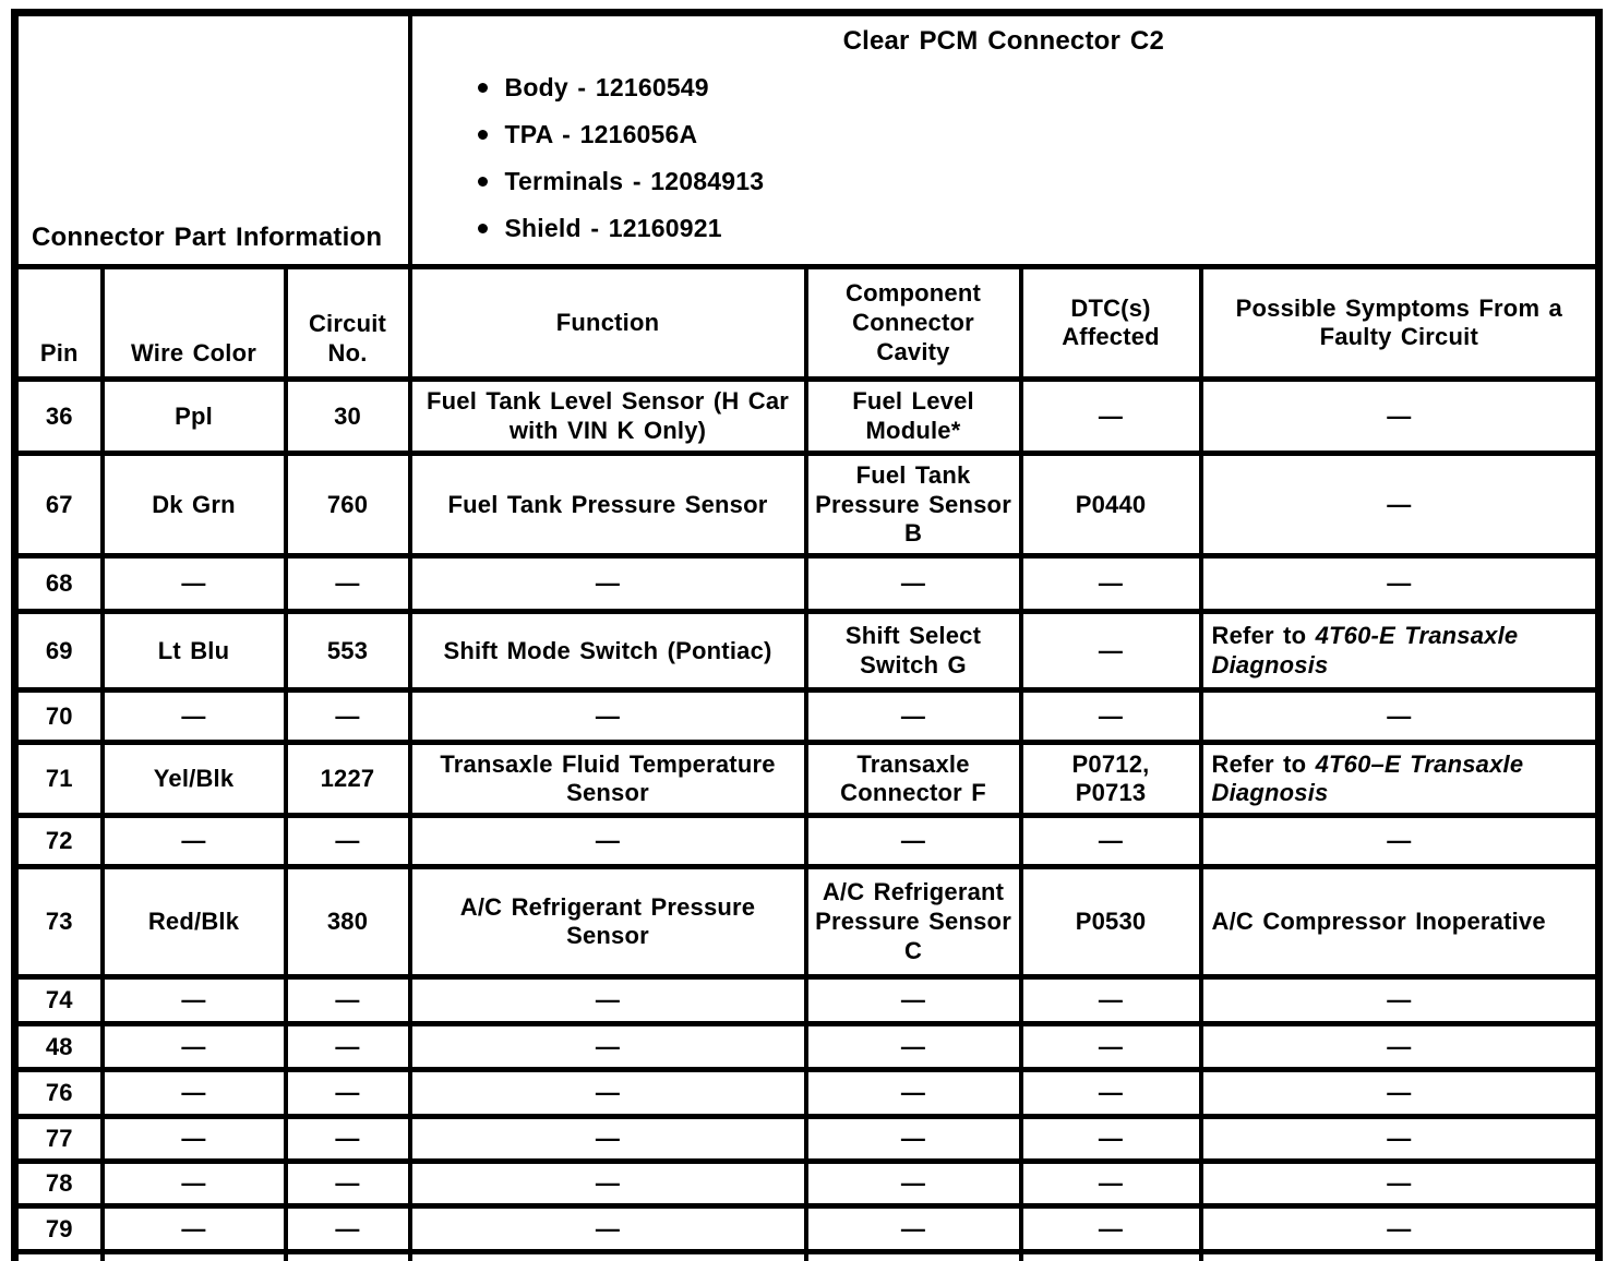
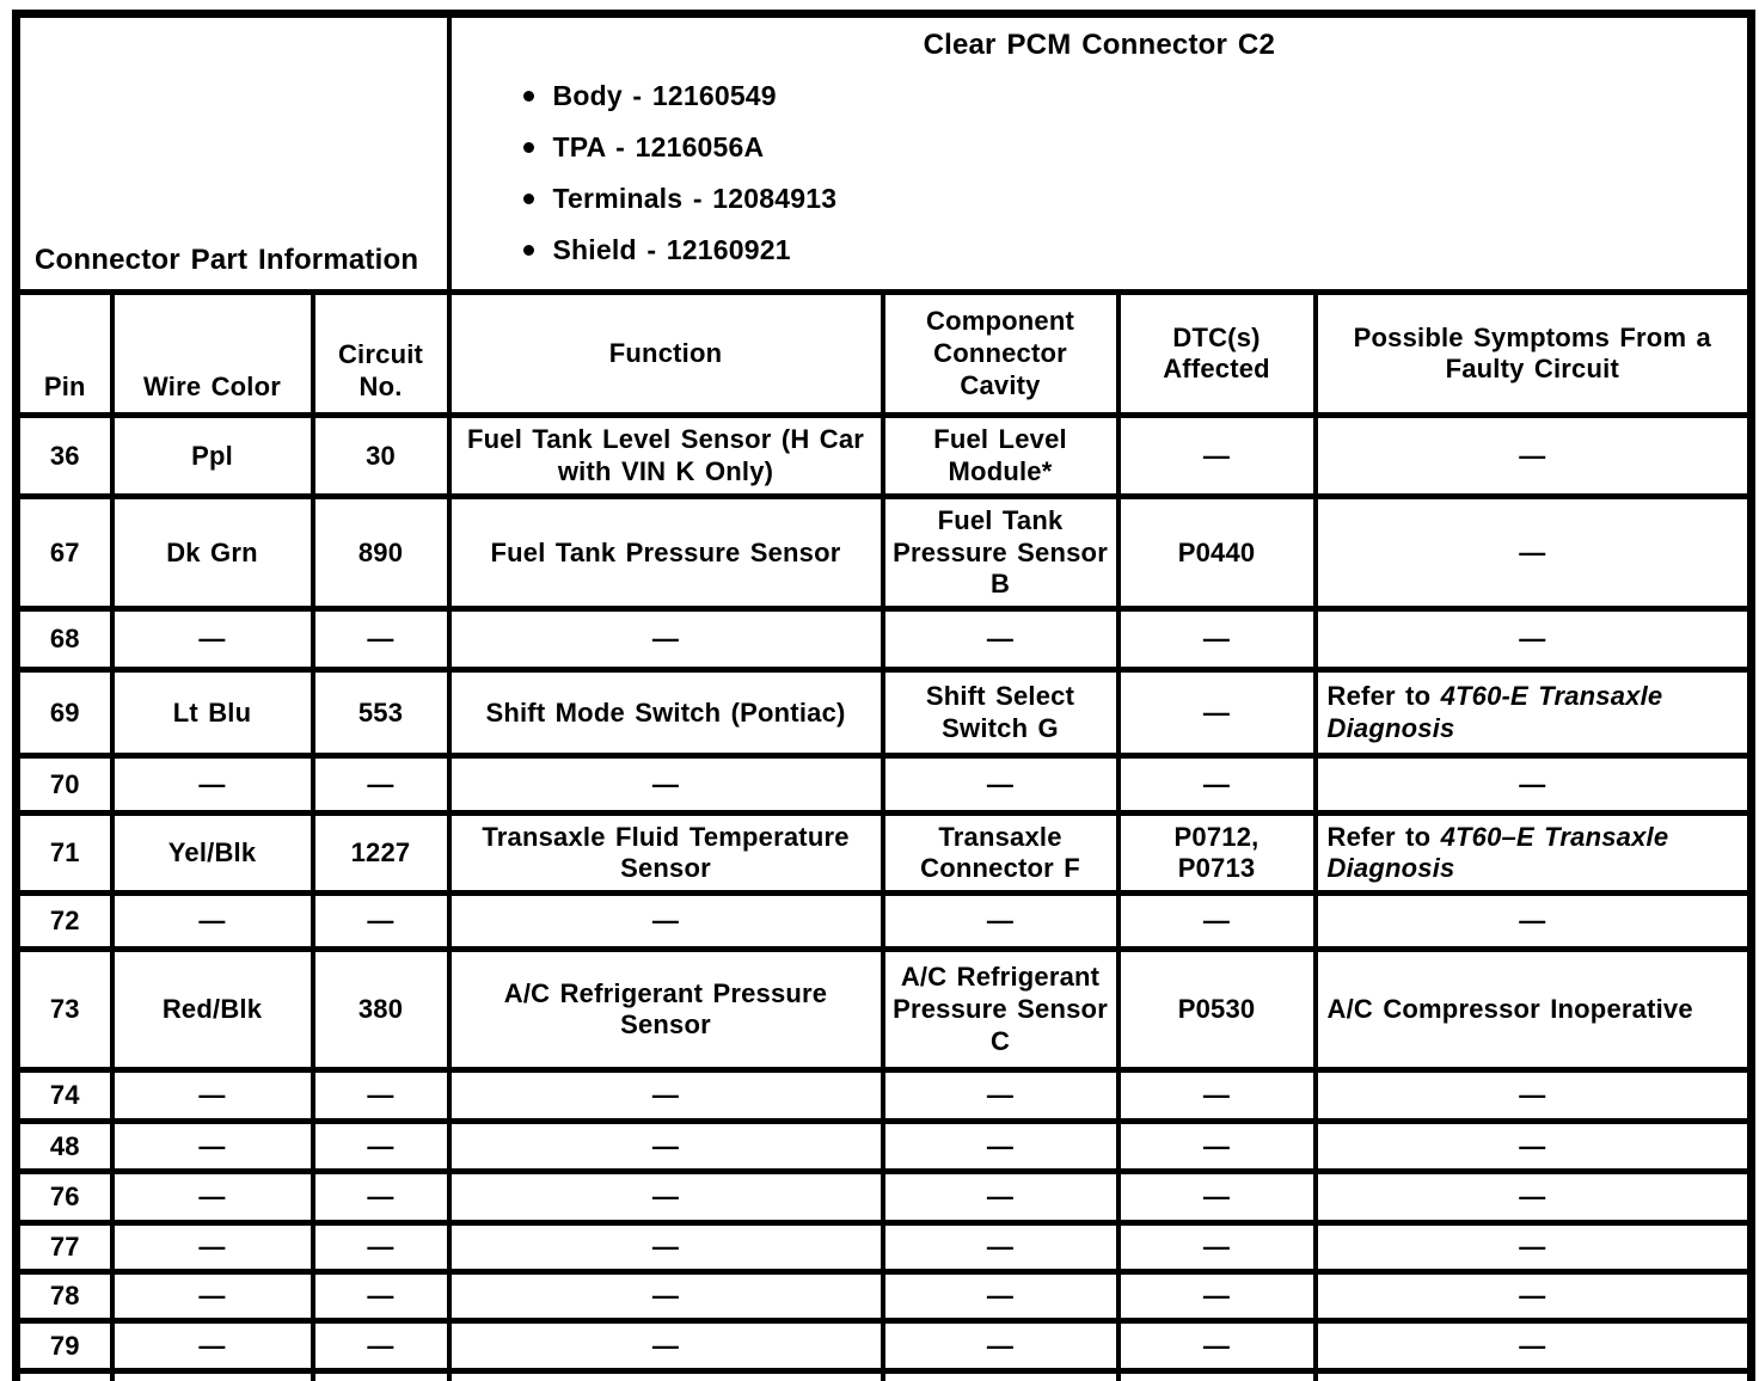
  Connector Part Information	Clear PCM Connector C2 Body - 12160549 TPA - 1216056A Terminals - 12084913 Shield - 12160921
  Pin	Wire Color	Circuit No.	Function	Component Connector Cavity	DTC(s) Affected	Possible Symptoms From a Faulty Circuit
  36	Ppl	30	Fuel Tank Level Sensor (H Car with VIN K Only)	Fuel Level Module*	—	—
- 67	Dk Grn	760	Fuel Tank Pressure Sensor	Fuel Tank Pressure Sensor B	P0440	—
+ 67	Dk Grn	890	Fuel Tank Pressure Sensor	Fuel Tank Pressure Sensor B	P0440	—
  68	—	—	—	—	—	—
  69	Lt Blu	553	Shift Mode Switch (Pontiac)	Shift Select Switch G	—	Refer to 4T60-E Transaxle Diagnosis
  70	—	—	—	—	—	—
  71	Yel/Blk	1227	Transaxle Fluid Temperature Sensor	Transaxle Connector F	P0712, P0713	Refer to 4T60–E Transaxle Diagnosis
  72	—	—	—	—	—	—
  73	Red/Blk	380	A/C Refrigerant Pressure Sensor	A/C Refrigerant Pressure Sensor C	P0530	A/C Compressor Inoperative
  74	—	—	—	—	—	—
  48	—	—	—	—	—	—
  76	—	—	—	—	—	—
  77	—	—	—	—	—	—
  78	—	—	—	—	—	—
  79	—	—	—	—	—	—
